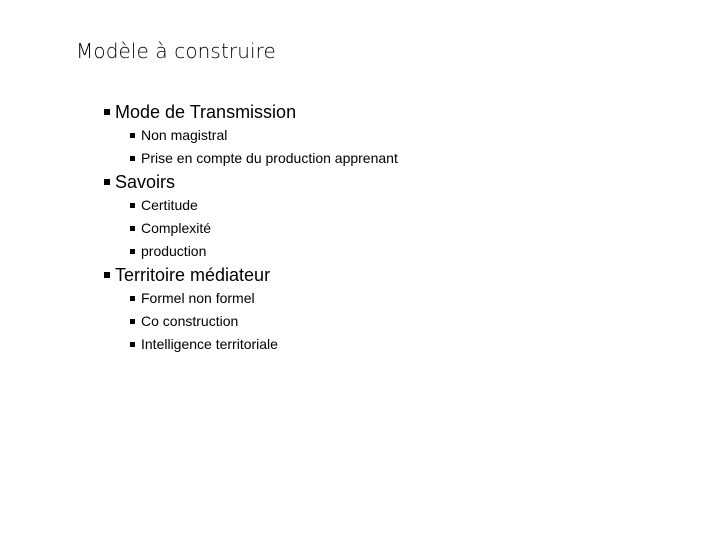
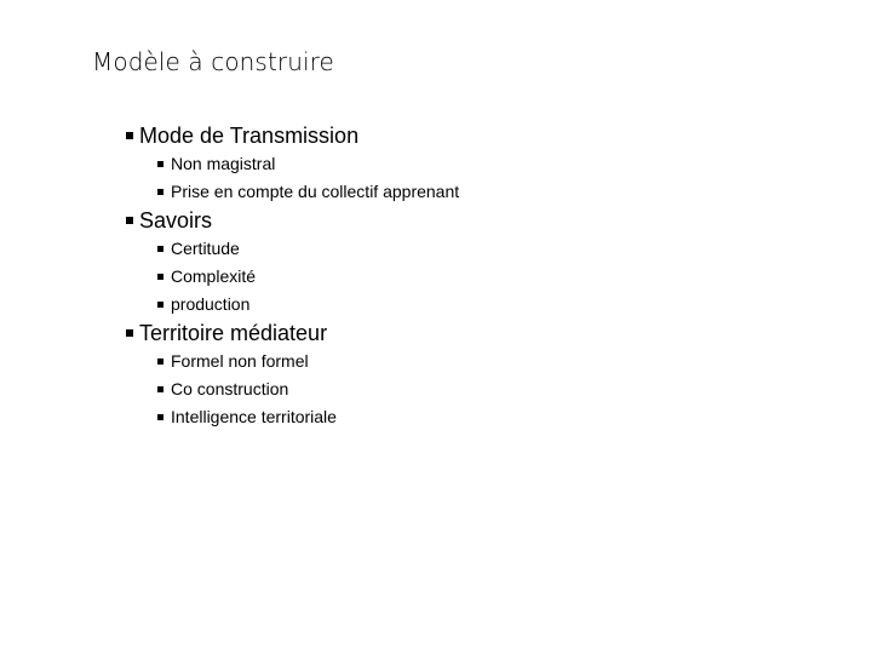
  Modèle à construire
  Mode de Transmission
  Non magistral
- Prise en compte du production apprenant
+ Prise en compte du collectif apprenant
  Savoirs
  Certitude
  Complexité
  production
  Territoire médiateur
  Formel non formel
  Co construction
  Intelligence territoriale
